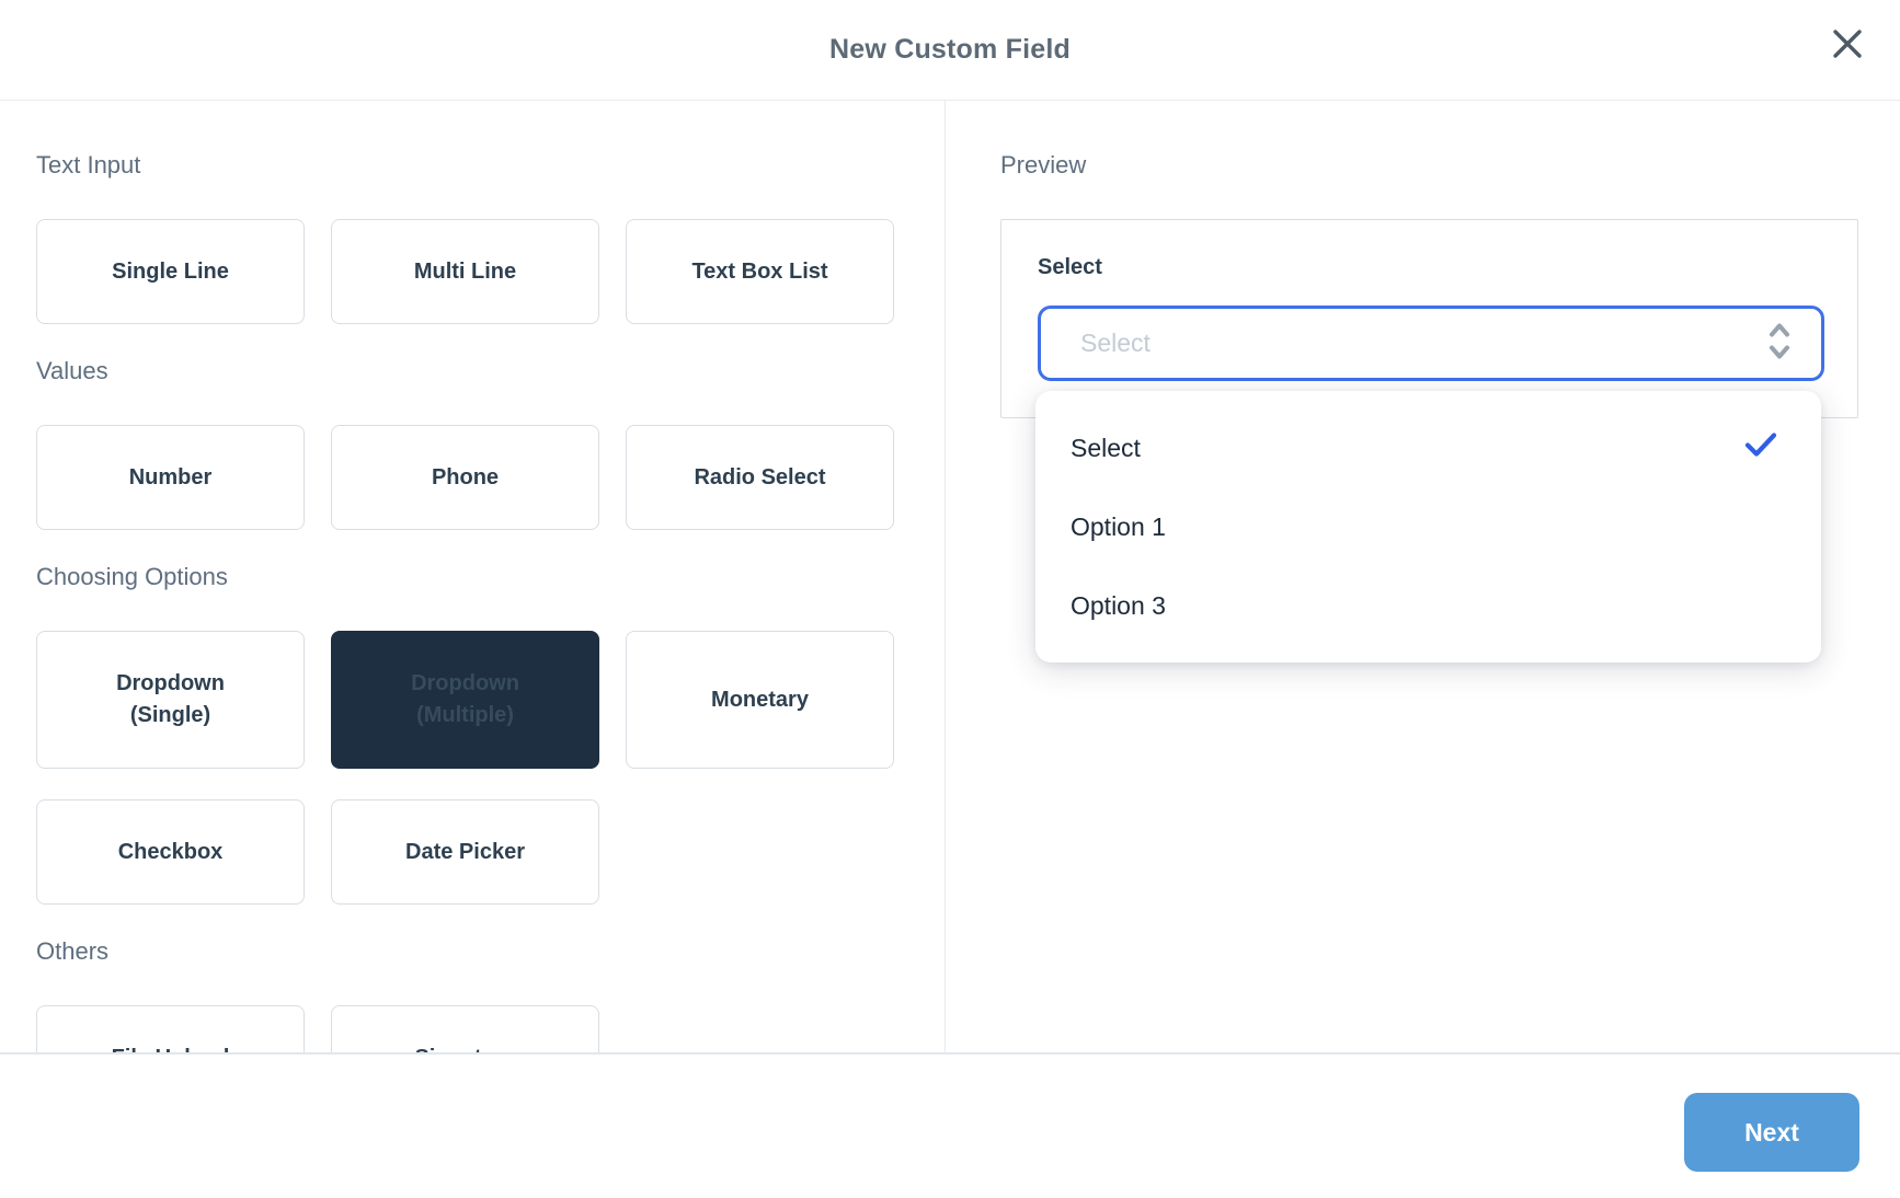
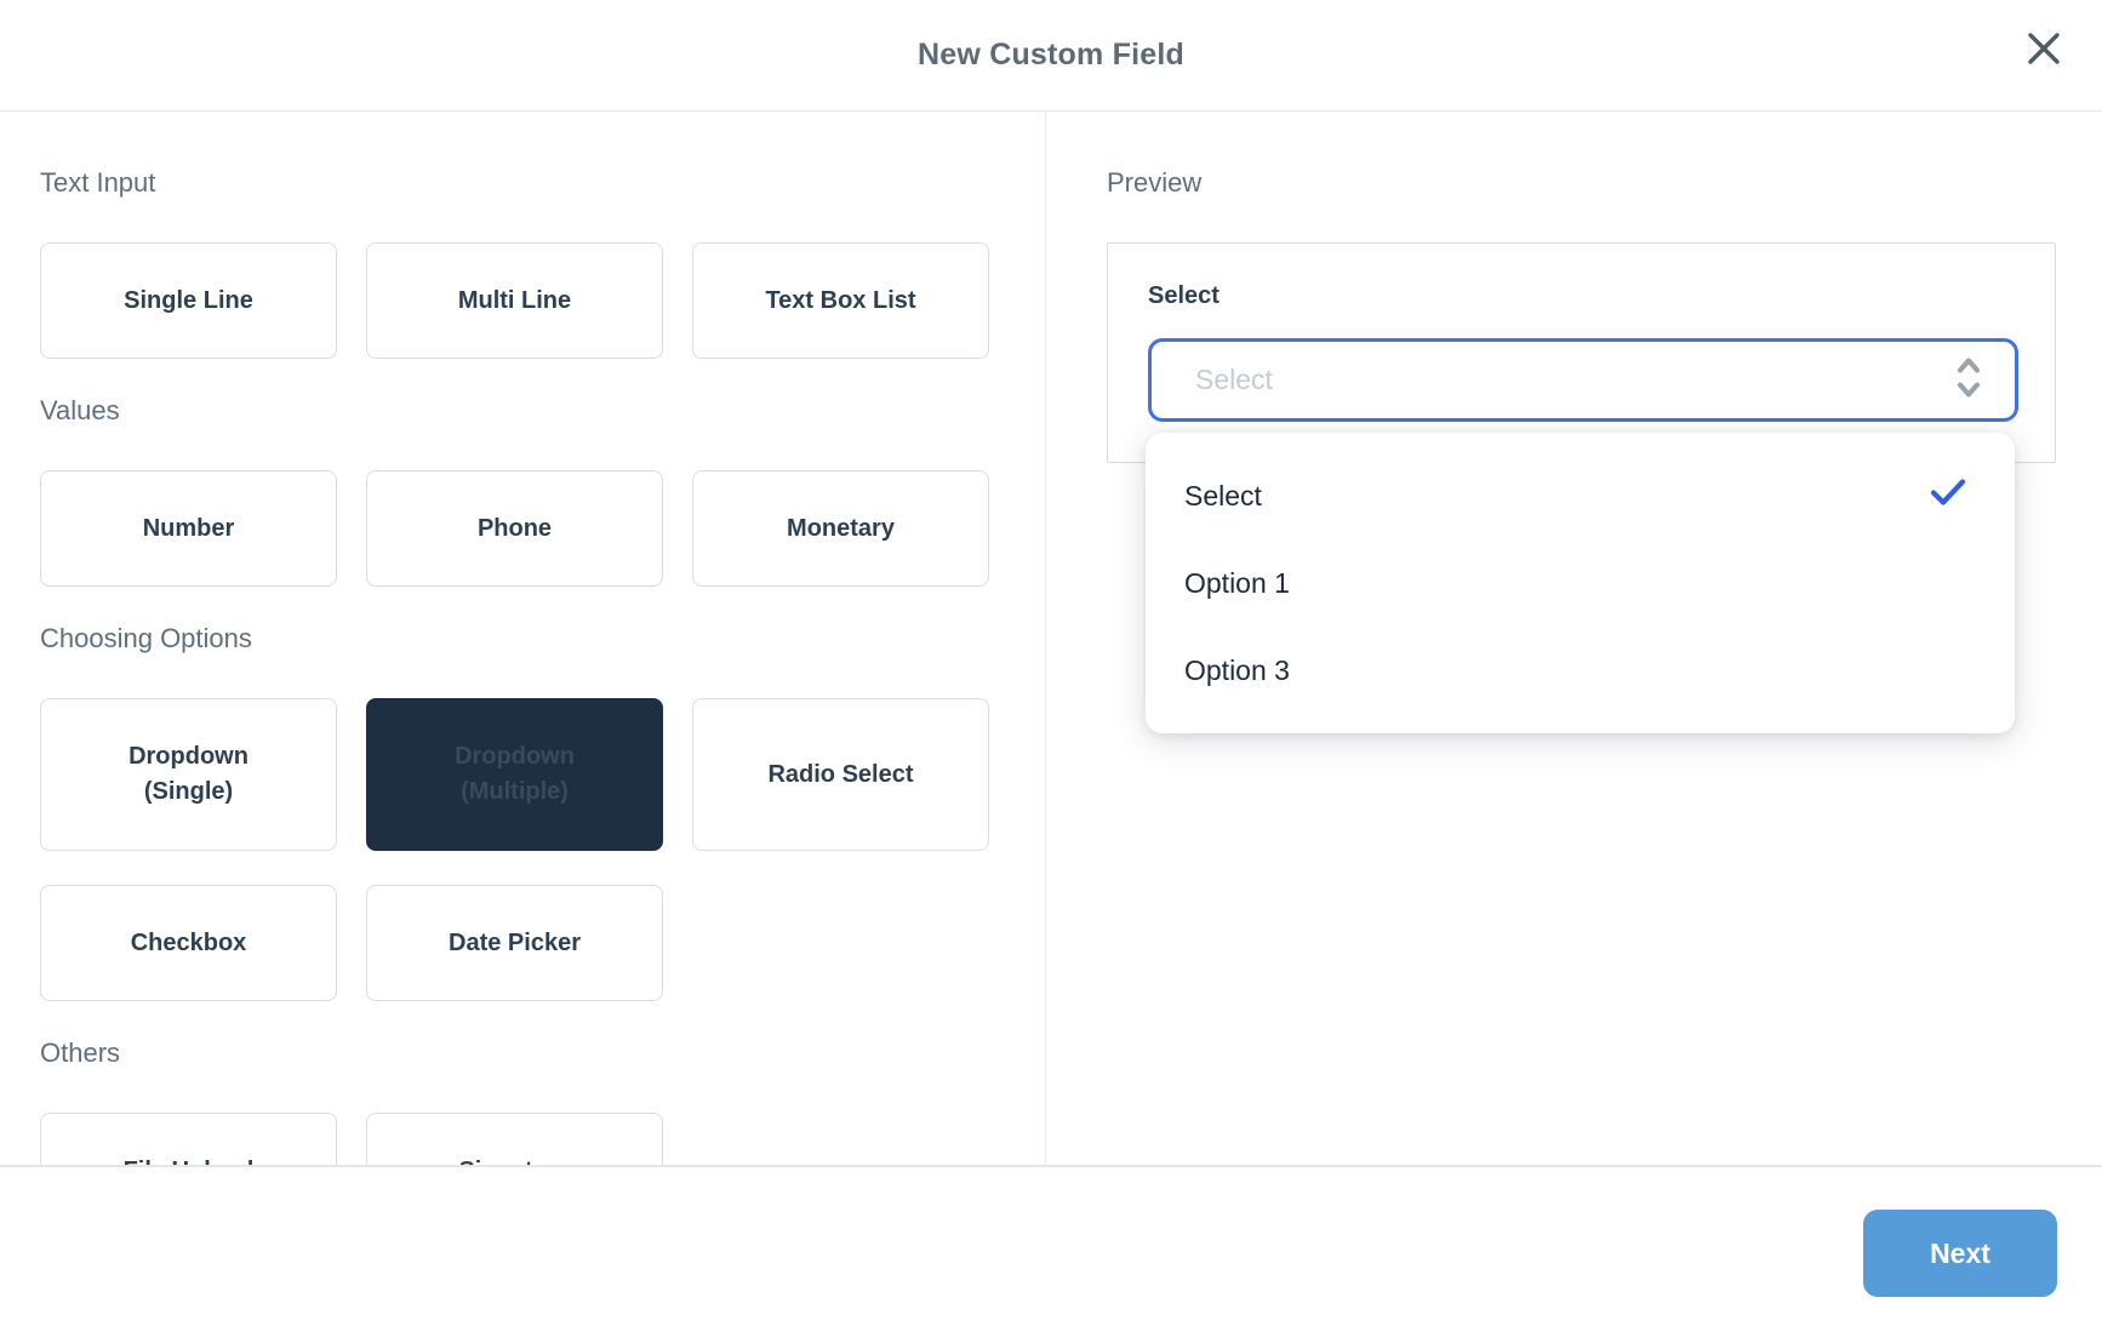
  New Custom Field
  Text Input
  Single Line
  Multi Line
  Text Box List
  Values
  Number
  Phone
- Radio Select
+ Monetary
  Choosing Options
  Dropdown
  (Single)
  Dropdown
  (Multiple)
- Monetary
+ Radio Select
  Checkbox
  Date Picker
  Others
  Preview
  Select
  Select
  Select
  Option 1
  Option 3
  Next
